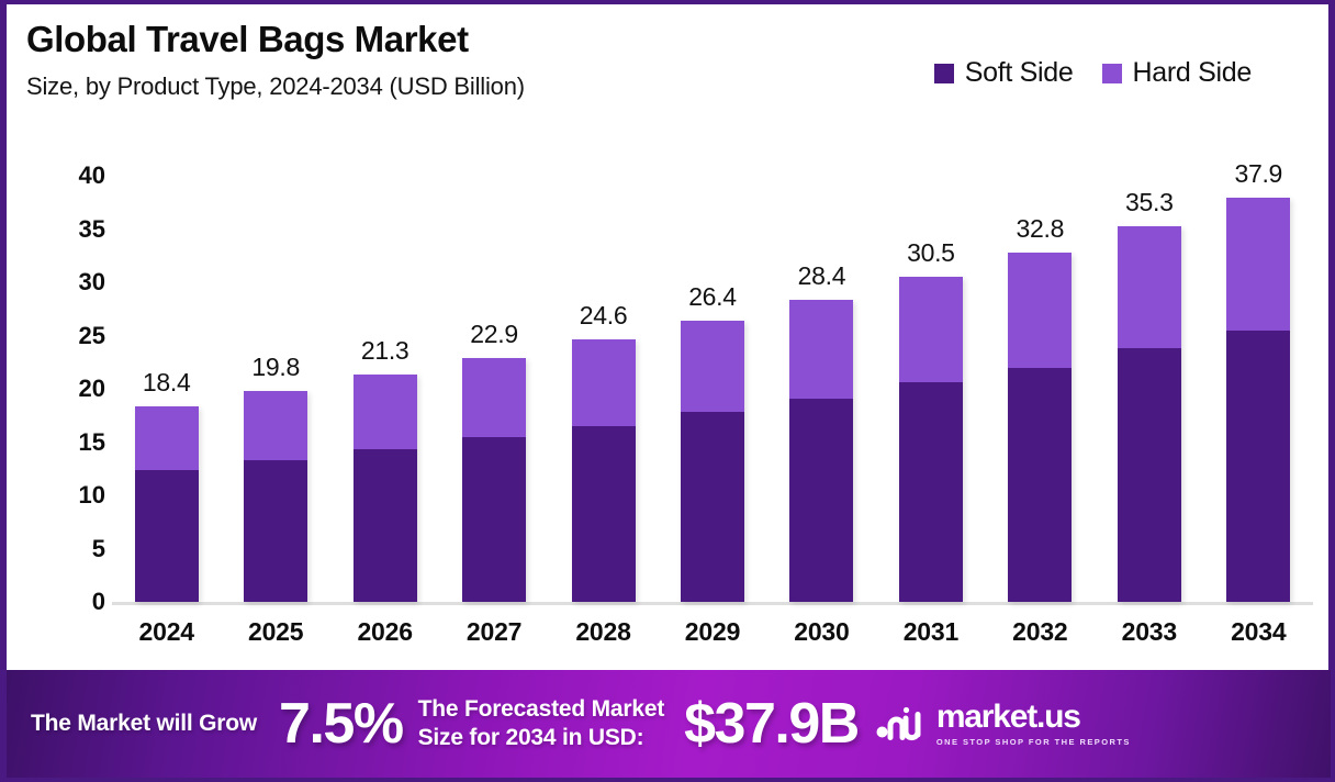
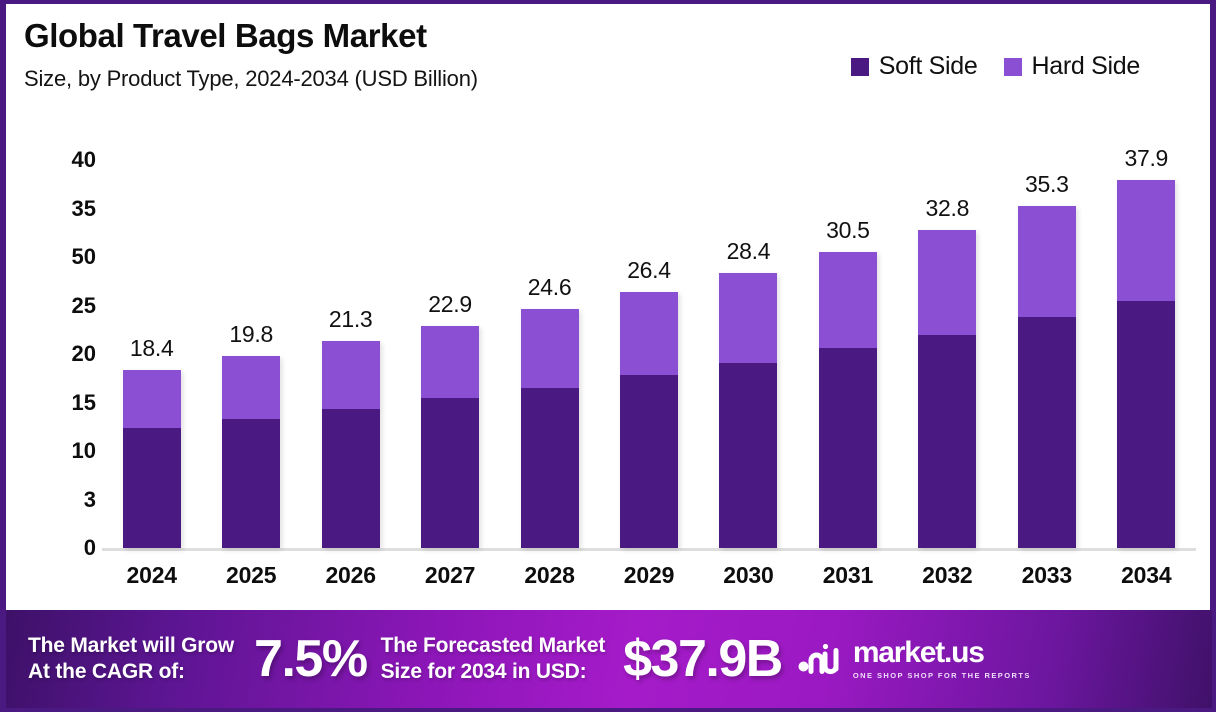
  Global Travel Bags Market
  Size, by Product Type, 2024-2034 (USD Billion)
  Soft Side
  Hard Side
  0
- 5
+ 3
  10
  15
  20
  25
- 30
+ 50
  35
  40
  18.4
  19.8
  21.3
  22.9
  24.6
  26.4
  28.4
  30.5
  32.8
  35.3
  37.9
  2024
  2025
  2026
  2027
  2028
  2029
  2030
  2031
  2032
  2033
  2034
  The Market will Grow
+ At the CAGR of:
  7.5%
  The Forecasted Market
  Size for 2034 in USD:
  $37.9B
  market.us
- ONE STOP SHOP FOR THE REPORTS
+ ONE SHOP SHOP FOR THE REPORTS
